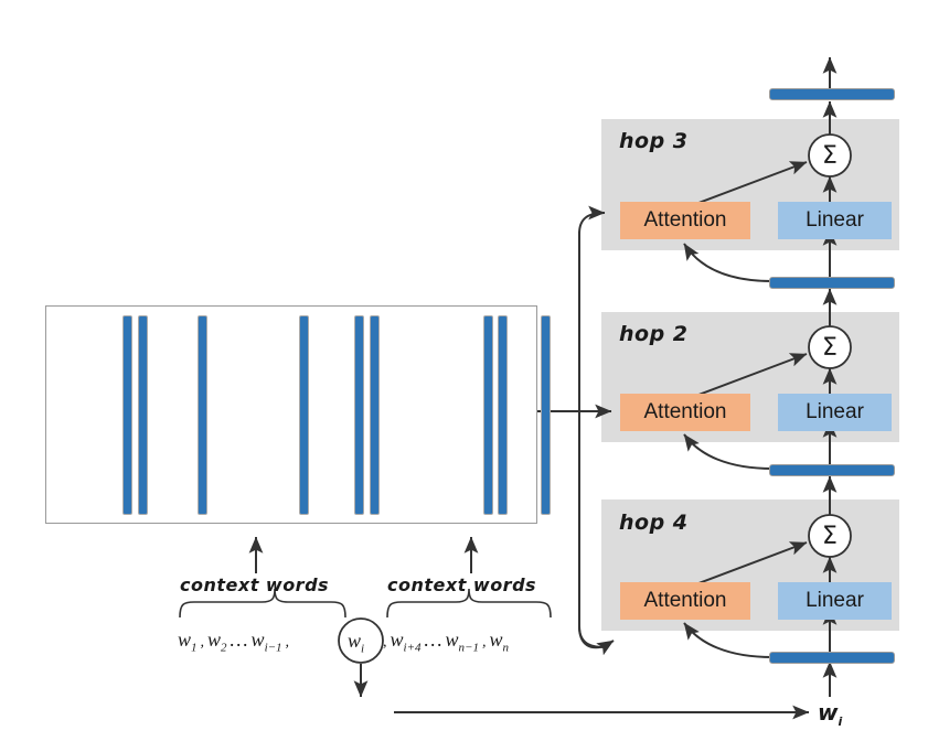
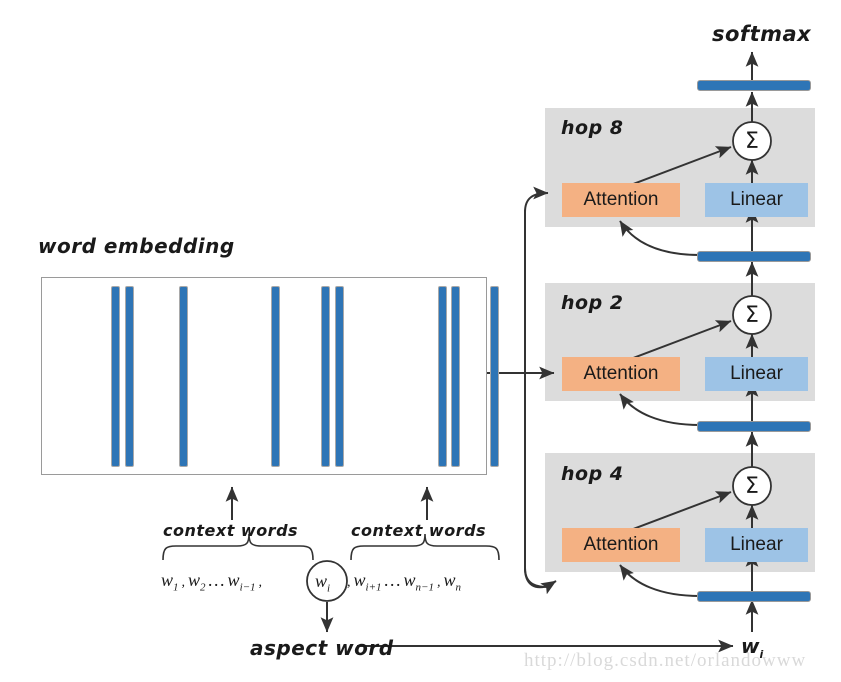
+ softmax
- hop 3
+ hop 8
  Attention
  Linear
  Σ
  hop 2
  Attention
  Linear
  Σ
  hop 4
  Attention
  Linear
  Σ
+ word embedding
  context words
  context words
  w1
  ,
  w2
  …
  wi−1
  ,
  wi
  ,
- wi+4
+ wi+1
  …
  wn−1
  ,
  wn
+ aspect word
  wi
+ http://blog.csdn.net/orlandowww
